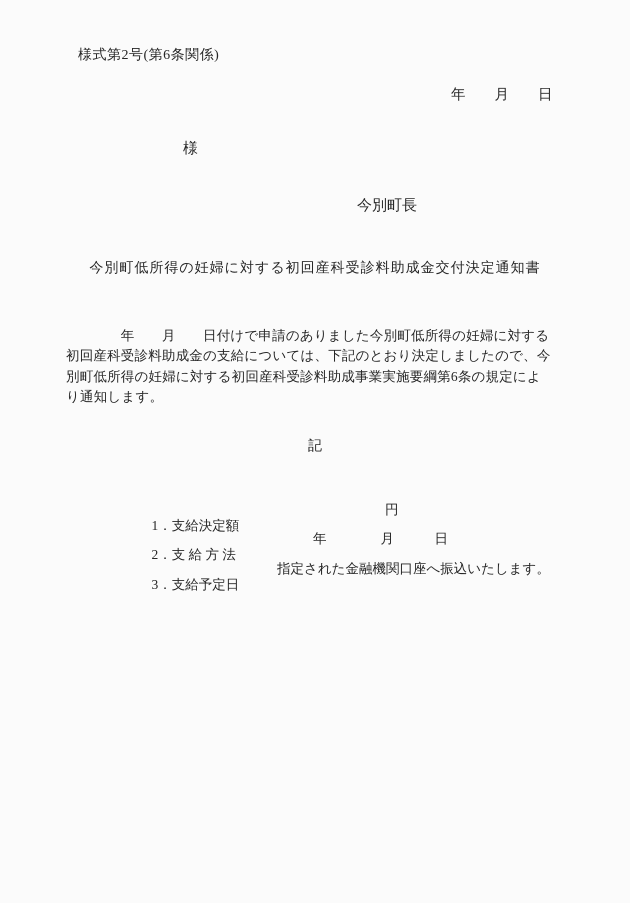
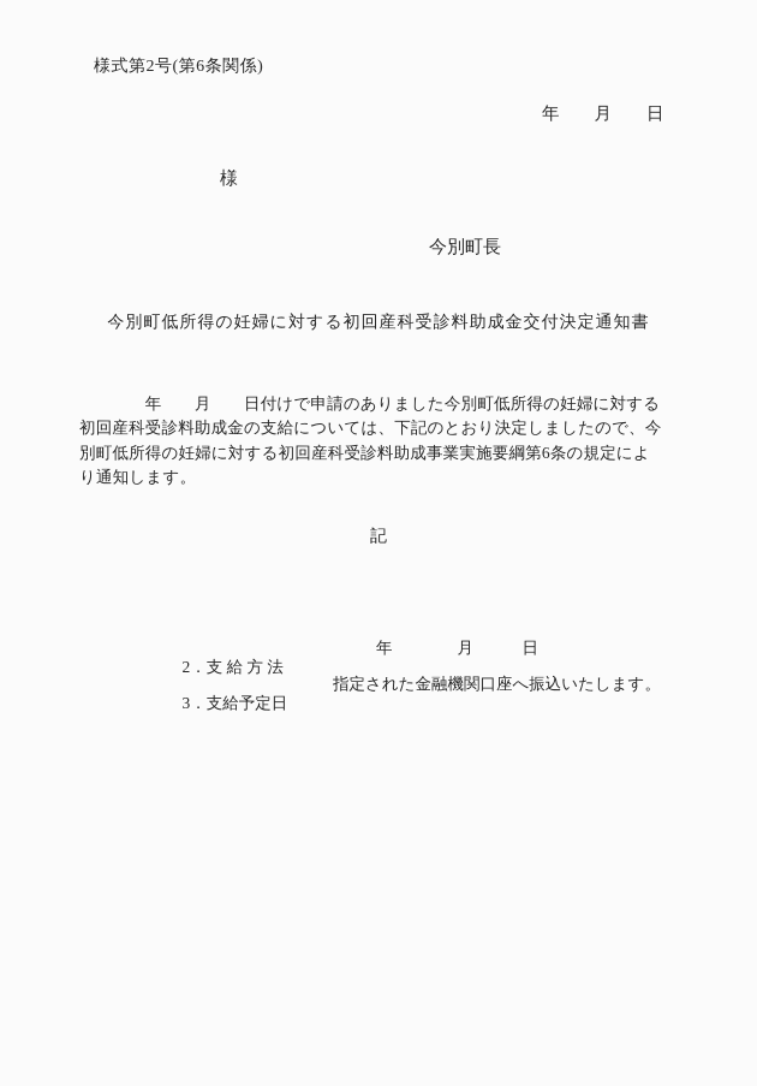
  様式第2号(第6条関係)
  年 月 日
  様
  今別町長
  今別町低所得の妊婦に対する初回産科受診料助成金交付決定通知書
  年 月 日付けで申請のありました今別町低所得の妊婦に対する
  初回産科受診料助成金の支給については、下記のとおり決定しましたので、今
  別町低所得の妊婦に対する初回産科受診料助成事業実施要綱第6条の規定によ
  り通知します。
  記
- 1．支給決定額
- 円
  2．支 給 方 法
  年 月 日
  3．支給予定日
  指定された金融機関口座へ振込いたします。
